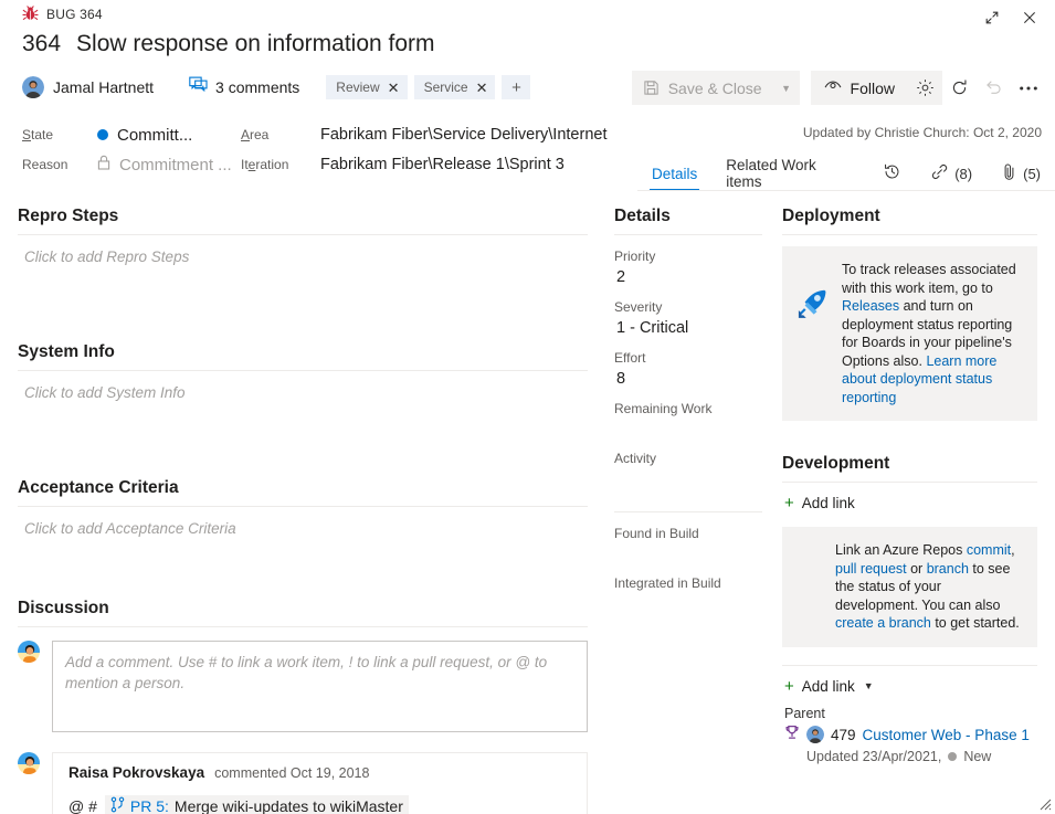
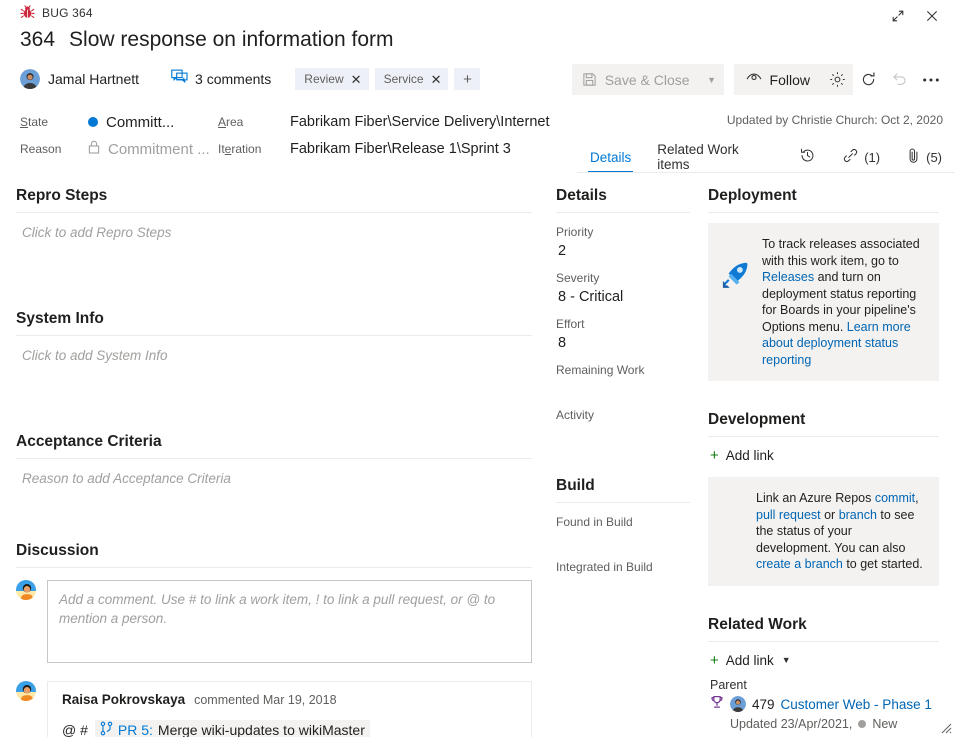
  BUG 364
  364
  Slow response on information form
  Jamal Hartnett
  3 comments
  Review
  ✕
  Service
  ✕
  +
  Save & Close
  ▼
  Follow
  State
  Committ...
  Reason
  Commitment ...
  Area
  Fabrikam Fiber\Service Delivery\Internet
  Iteration
  Fabrikam Fiber\Release 1\Sprint 3
  Updated by Christie Church: Oct 2, 2020
  Details
  Related Work items
- (8)
+ (1)
  (5)
  Repro Steps
  Click to add Repro Steps
  System Info
  Click to add System Info
  Acceptance Criteria
- Click to add Acceptance Criteria
+ Reason to add Acceptance Criteria
  Discussion
  Add a comment. Use # to link a work item, ! to link a pull request, or @ to mention a person.
  Raisa Pokrovskaya
- commented Oct 19, 2018
+ commented Mar 19, 2018
  @ #
  PR 5:
  Merge wiki-updates to wikiMaster
  Details
  Priority
  2
  Severity
- 1 - Critical
+ 8 - Critical
  Effort
  8
  Remaining Work
  Activity
+ Build
  Found in Build
  Integrated in Build
  Deployment
- To track releases associated with this work item, go to Releases and turn on deployment status reporting for Boards in your pipeline's Options also. Learn more about deployment status reporting
+ To track releases associated with this work item, go to Releases and turn on deployment status reporting for Boards in your pipeline's Options menu. Learn more about deployment status reporting
  Development
  +
  Add link
  Link an Azure Repos commit, pull request or branch to see the status of your development. You can also create a branch to get started.
+ Related Work
  +
  Add link
  ▼
  Parent
  479
  Customer Web - Phase 1
  Updated 23/Apr/2021,
  New
